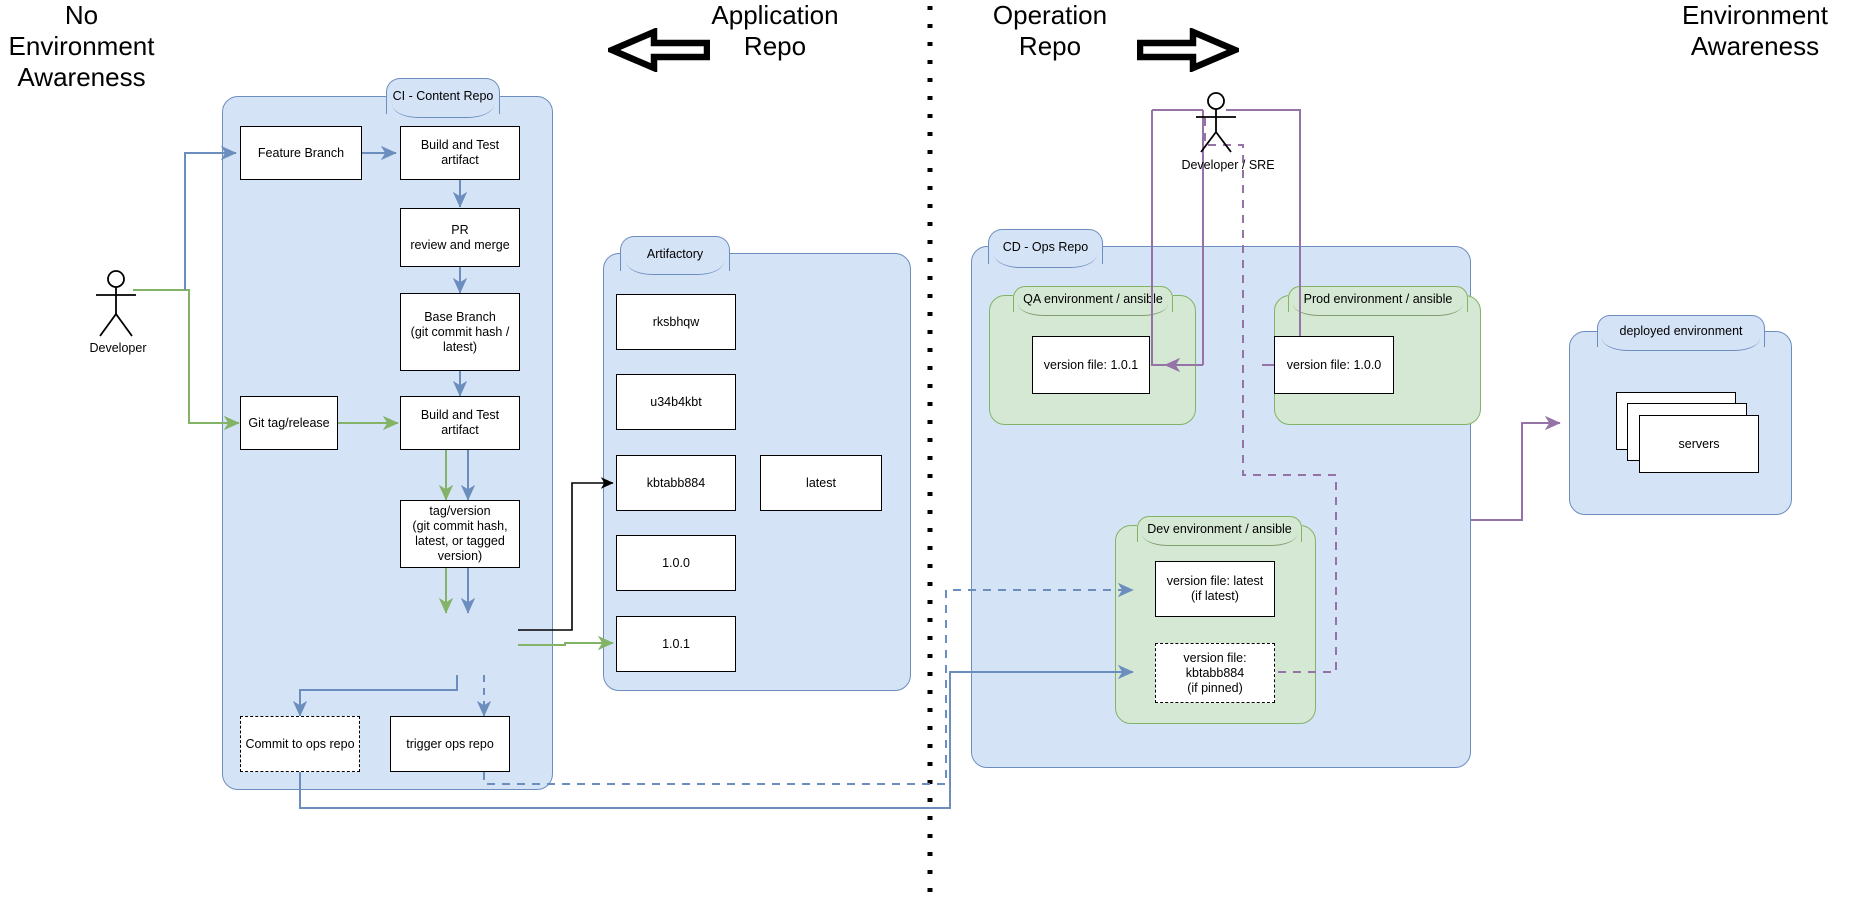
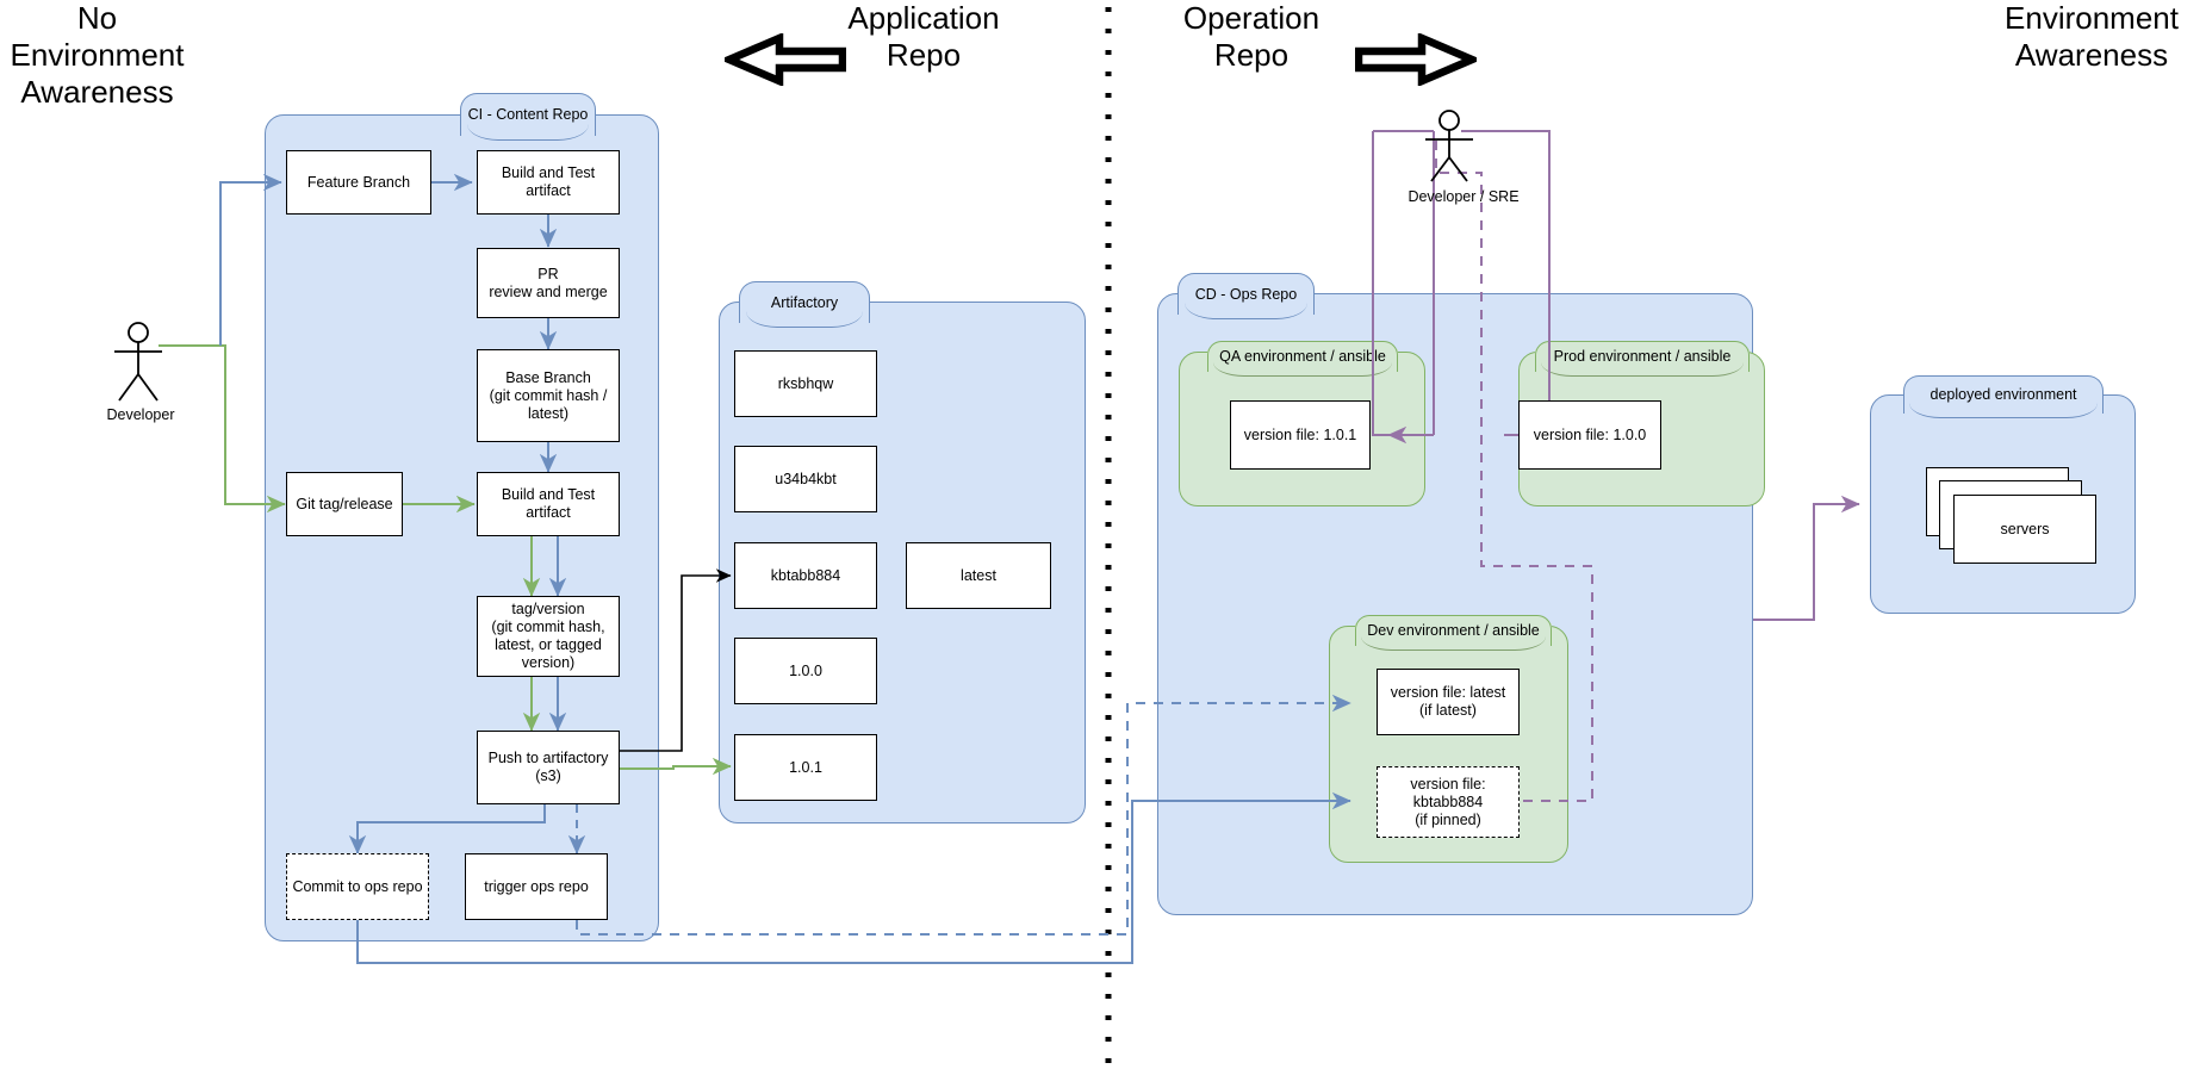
  No
  Environment
  Awareness
  Application
  Repo
  Operation
  Repo
  Environment
  Awareness
  CI - Content Repo
  Artifactory
  CD - Ops Repo
  QA environment / ansible
  Prod environment / ansible
  Dev environment / ansible
  deployed environment
  Developer
  Developer / SRE
  Feature Branch
  Build and Test artifact
  PR
  review and merge
  Base Branch
  (git commit hash /
  latest)
  Git tag/release
  Build and Test artifact
  tag/version
  (git commit hash,
  latest, or tagged
  version)
+ Push to artifactory
+ (s3)
  Commit to ops repo
  trigger ops repo
  rksbhqw
  u34b4kbt
  kbtabb884
  1.0.0
  1.0.1
  latest
  version file: 1.0.1
  version file: 1.0.0
  version file: latest
  (if latest)
  version file:
  kbtabb884
  (if pinned)
  servers
